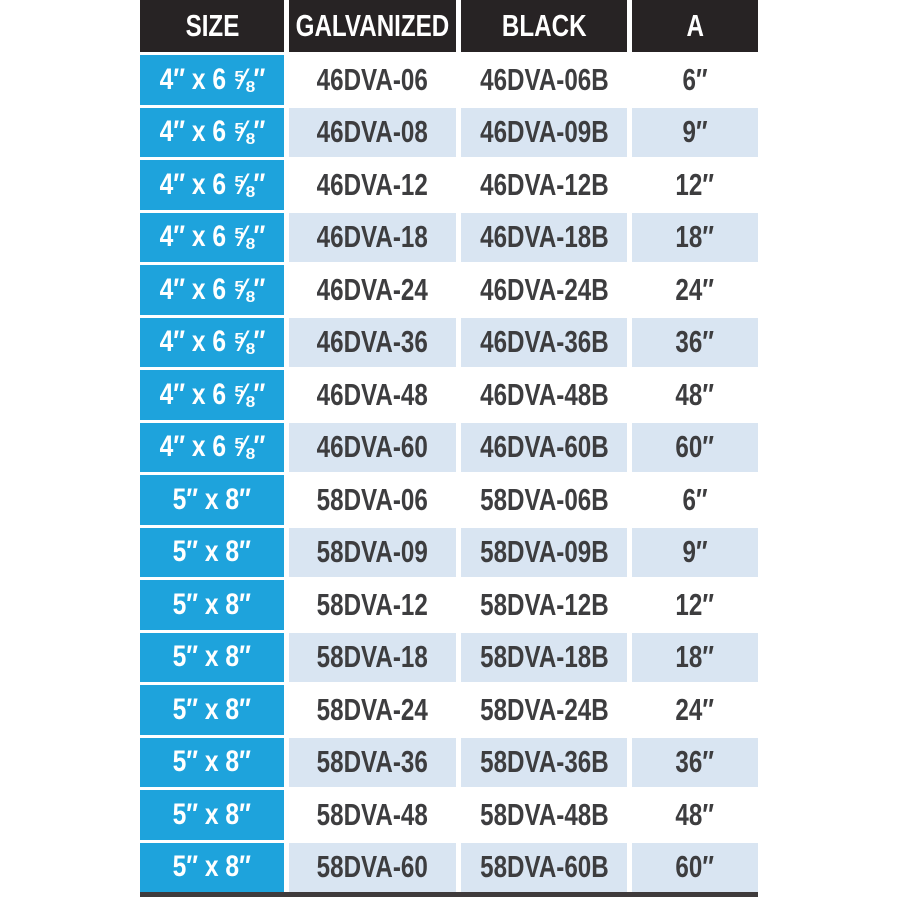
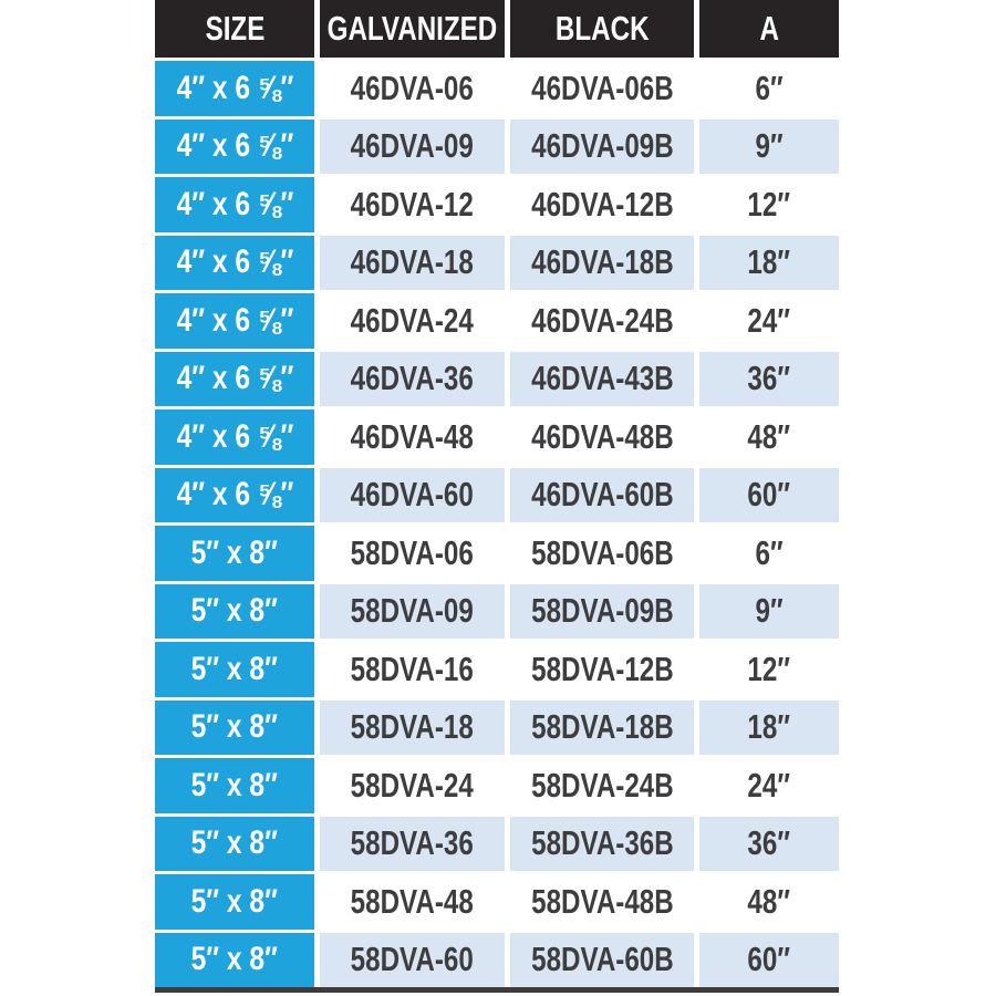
  SIZE
  GALVANIZED
  BLACK
  A
  4″ x 6 ⅝″
  46DVA-06
  46DVA-06B
  6″
  4″ x 6 ⅝″
- 46DVA-08
+ 46DVA-09
  46DVA-09B
  9″
  4″ x 6 ⅝″
  46DVA-12
  46DVA-12B
  12″
  4″ x 6 ⅝″
  46DVA-18
  46DVA-18B
  18″
  4″ x 6 ⅝″
  46DVA-24
  46DVA-24B
  24″
  4″ x 6 ⅝″
  46DVA-36
- 46DVA-36B
+ 46DVA-43B
  36″
  4″ x 6 ⅝″
  46DVA-48
  46DVA-48B
  48″
  4″ x 6 ⅝″
  46DVA-60
  46DVA-60B
  60″
  5″ x 8″
  58DVA-06
  58DVA-06B
  6″
  5″ x 8″
  58DVA-09
  58DVA-09B
  9″
  5″ x 8″
- 58DVA-12
+ 58DVA-16
  58DVA-12B
  12″
  5″ x 8″
  58DVA-18
  58DVA-18B
  18″
  5″ x 8″
  58DVA-24
  58DVA-24B
  24″
  5″ x 8″
  58DVA-36
  58DVA-36B
  36″
  5″ x 8″
  58DVA-48
  58DVA-48B
  48″
  5″ x 8″
  58DVA-60
  58DVA-60B
  60″
